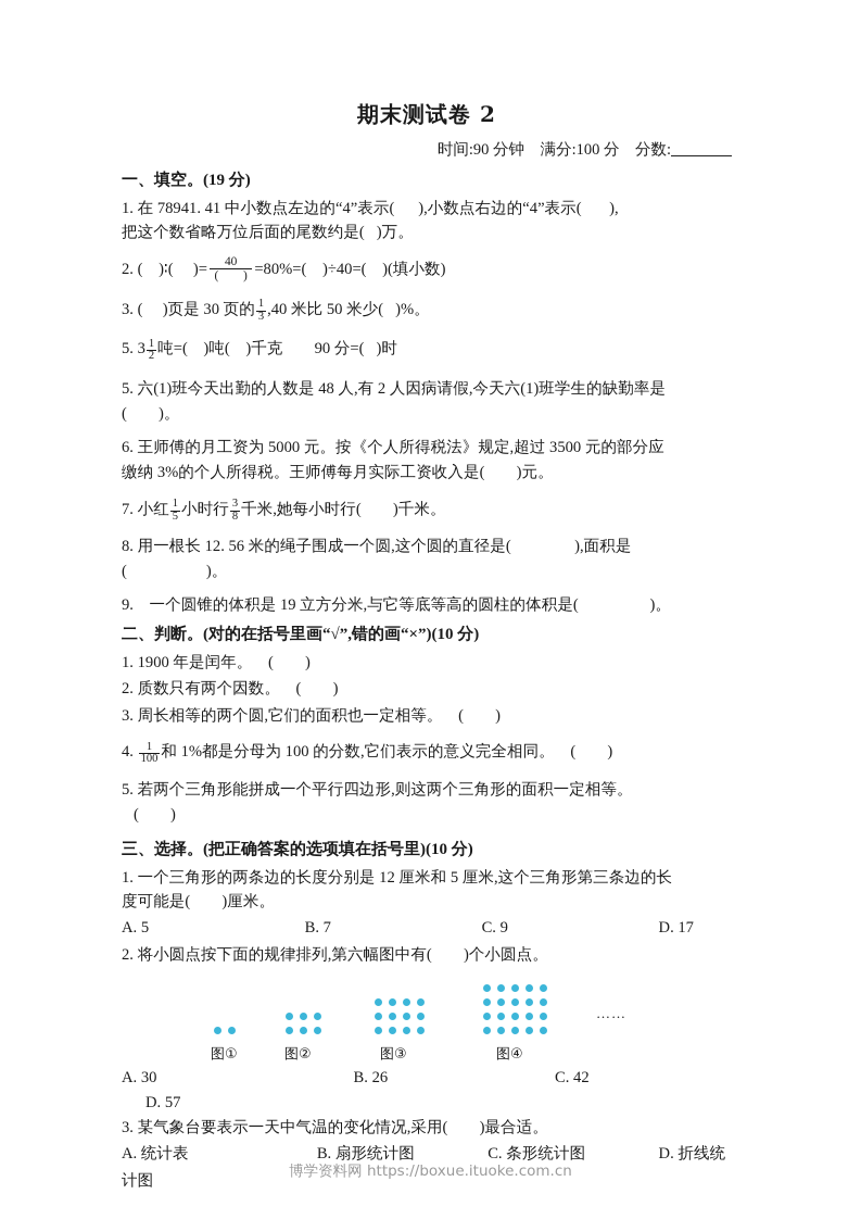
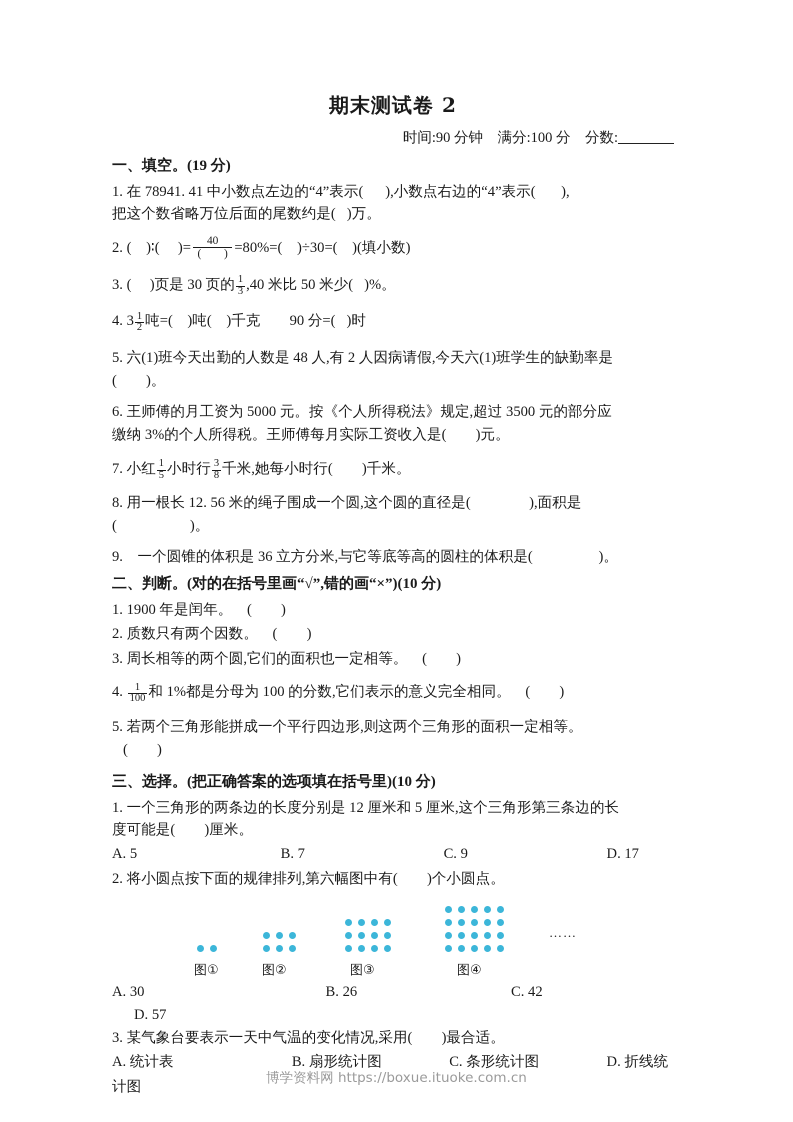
  期末测试卷 2
  时间:90 分钟 满分:100 分 分数:
  一、填空。(19 分)
  1. 在 78941. 41 中小数点左边的“4”表示( ),小数点右边的“4”表示( ),
  把这个数省略万位后面的尾数约是( )万。
  2. ( )∶( )=
  40
  ( )
- =80%=( )÷40=( )(填小数)
+ =80%=( )÷30=( )(填小数)
  3. ( )页是 30 页的
  1
  3
  ,40 米比 50 米少( )%。
- 5. 3
+ 4. 3
  1
  2
  吨=( )吨( )千克 90 分=( )时
  5. 六(1)班今天出勤的人数是 48 人,有 2 人因病请假,今天六(1)班学生的缺勤率是
  ( )。
  6. 王师傅的月工资为 5000 元。按《个人所得税法》规定,超过 3500 元的部分应
  缴纳 3%的个人所得税。王师傅每月实际工资收入是( )元。
  7. 小红
  1
  5
  小时行
  3
  8
  千米,她每小时行( )千米。
  8. 用一根长 12. 56 米的绳子围成一个圆,这个圆的直径是( ),面积是
  ( )。
- 9. 一个圆锥的体积是 19 立方分米,与它等底等高的圆柱的体积是( )。
+ 9. 一个圆锥的体积是 36 立方分米,与它等底等高的圆柱的体积是( )。
  二、判断。(对的在括号里画“√”,错的画“×”)(10 分)
  1. 1900 年是闰年。 ( )
  2. 质数只有两个因数。 ( )
  3. 周长相等的两个圆,它们的面积也一定相等。 ( )
  4.
  1
  100
  和 1%都是分母为 100 的分数,它们表示的意义完全相同。 ( )
  5. 若两个三角形能拼成一个平行四边形,则这两个三角形的面积一定相等。
  ( )
  三、选择。(把正确答案的选项填在括号里)(10 分)
  1. 一个三角形的两条边的长度分别是 12 厘米和 5 厘米,这个三角形第三条边的长
  度可能是( )厘米。
  A. 5
  B. 7
  C. 9
  D. 17
  2. 将小圆点按下面的规律排列,第六幅图中有( )个小圆点。
  图①
  图②
  图③
  图④
  ……
  A. 30
  B. 26
  C. 42
  D. 57
  3. 某气象台要表示一天中气温的变化情况,采用( )最合适。
  A. 统计表
  B. 扇形统计图
  C. 条形统计图
  D. 折线统
  计图
  博学资料网 https://boxue.ituoke.com.cn
